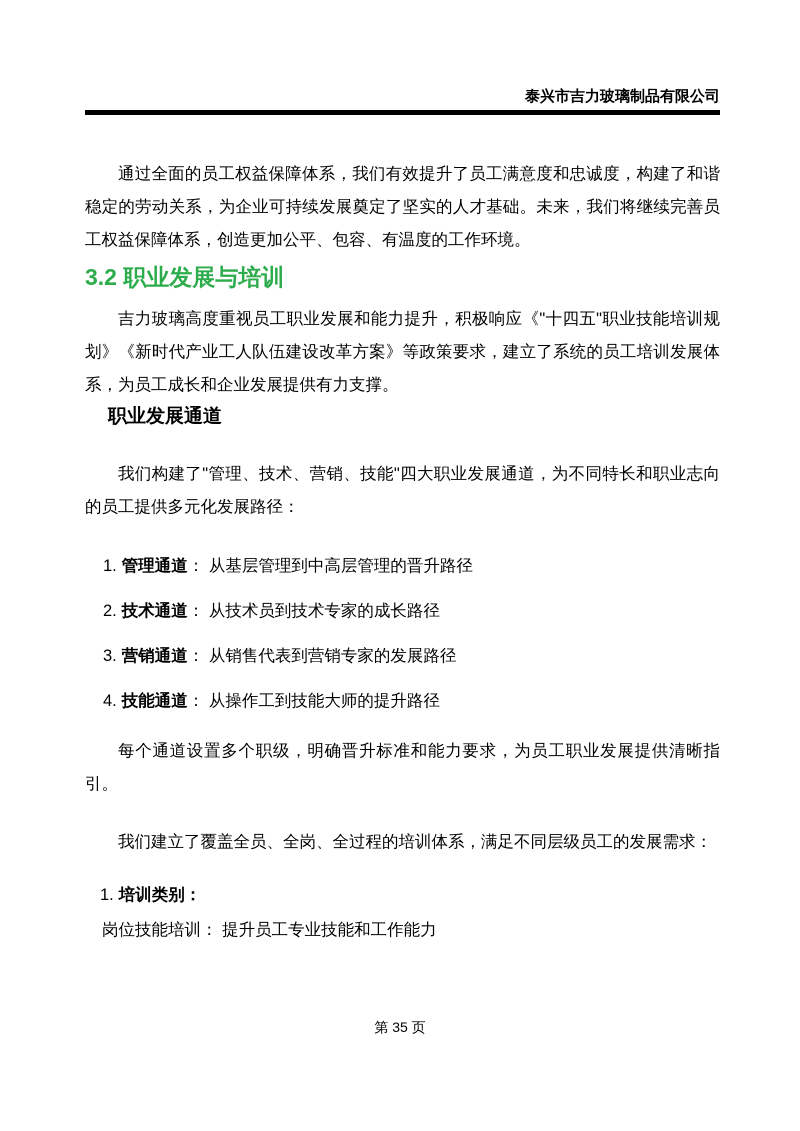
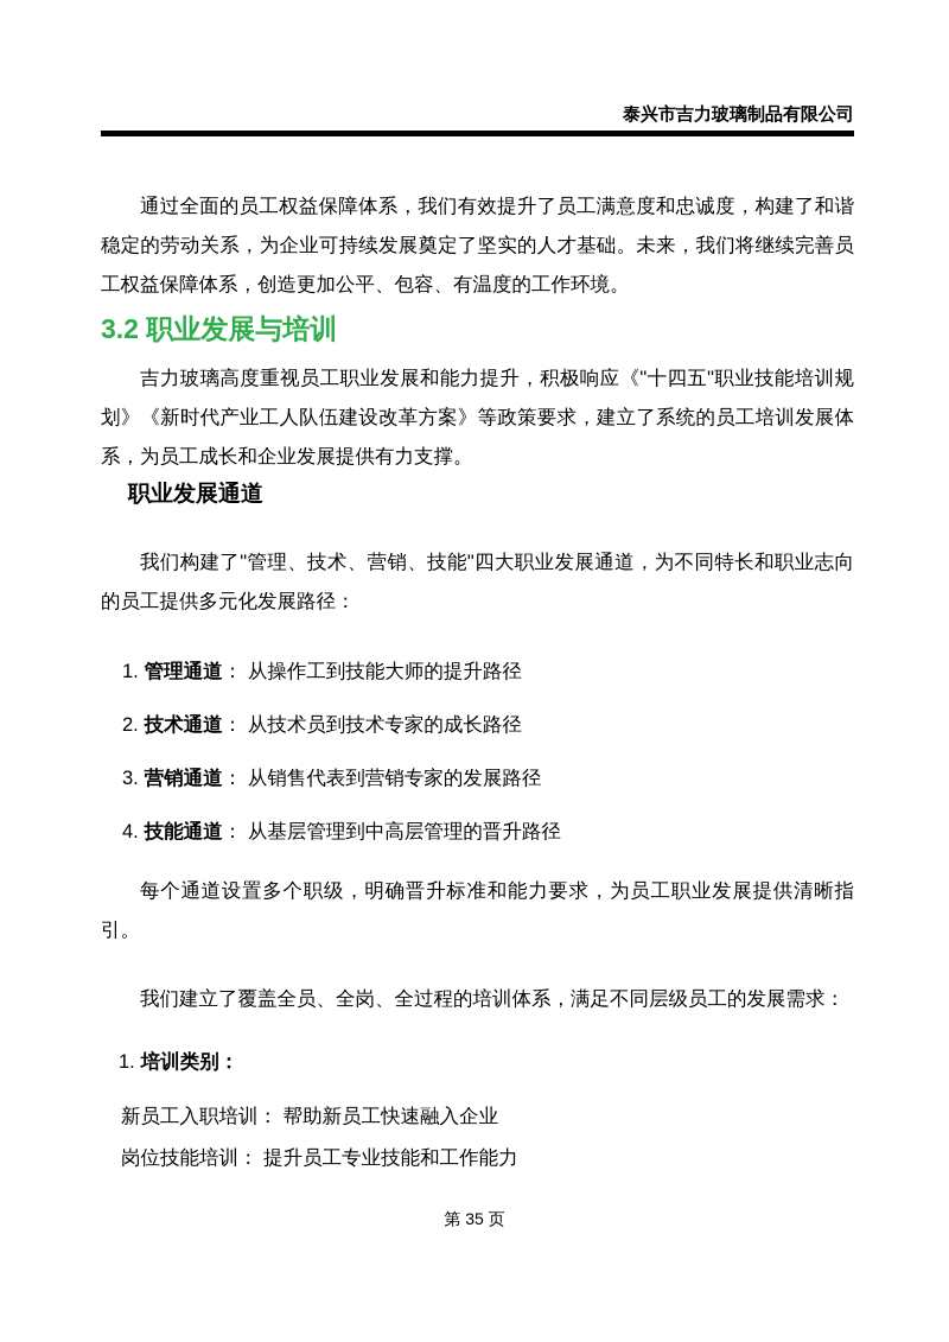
  泰兴市吉力玻璃制品有限公司
  通过全面的员工权益保障体系，我们有效提升了员工满意度和忠诚度，构建了和谐稳定的劳动关系，为企业可持续发展奠定了坚实的人才基础。未来，我们将继续完善员工权益保障体系，创造更加公平、包容、有温度的工作环境。
  3.2 职业发展与培训
  吉力玻璃高度重视员工职业发展和能力提升，积极响应《"十四五"职业技能培训规划》《新时代产业工人队伍建设改革方案》等政策要求，建立了系统的员工培训发展体系，为员工成长和企业发展提供有力支撑。
  职业发展通道
  我们构建了"管理、技术、营销、技能"四大职业发展通道，为不同特长和职业志向的员工提供多元化发展路径：
- 1. 管理通道： 从基层管理到中高层管理的晋升路径
+ 1. 管理通道： 从操作工到技能大师的提升路径
  2. 技术通道： 从技术员到技术专家的成长路径
  3. 营销通道： 从销售代表到营销专家的发展路径
- 4. 技能通道： 从操作工到技能大师的提升路径
+ 4. 技能通道： 从基层管理到中高层管理的晋升路径
  每个通道设置多个职级，明确晋升标准和能力要求，为员工职业发展提供清晰指引。
  我们建立了覆盖全员、全岗、全过程的培训体系，满足不同层级员工的发展需求：
  1. 培训类别：
+ 新员工入职培训： 帮助新员工快速融入企业
  岗位技能培训： 提升员工专业技能和工作能力
  第 35 页
